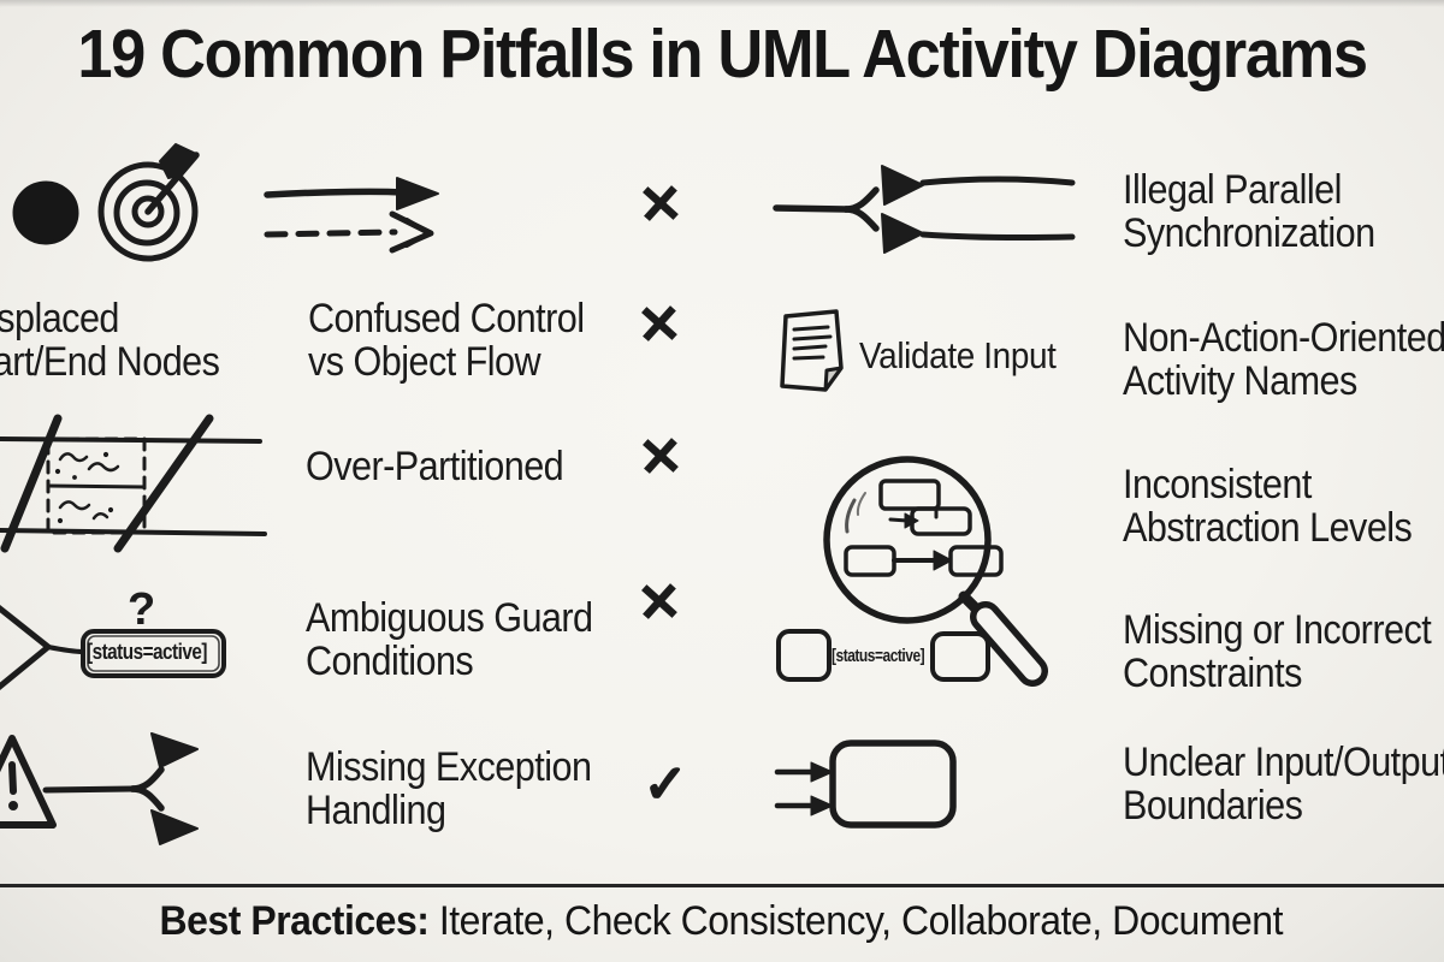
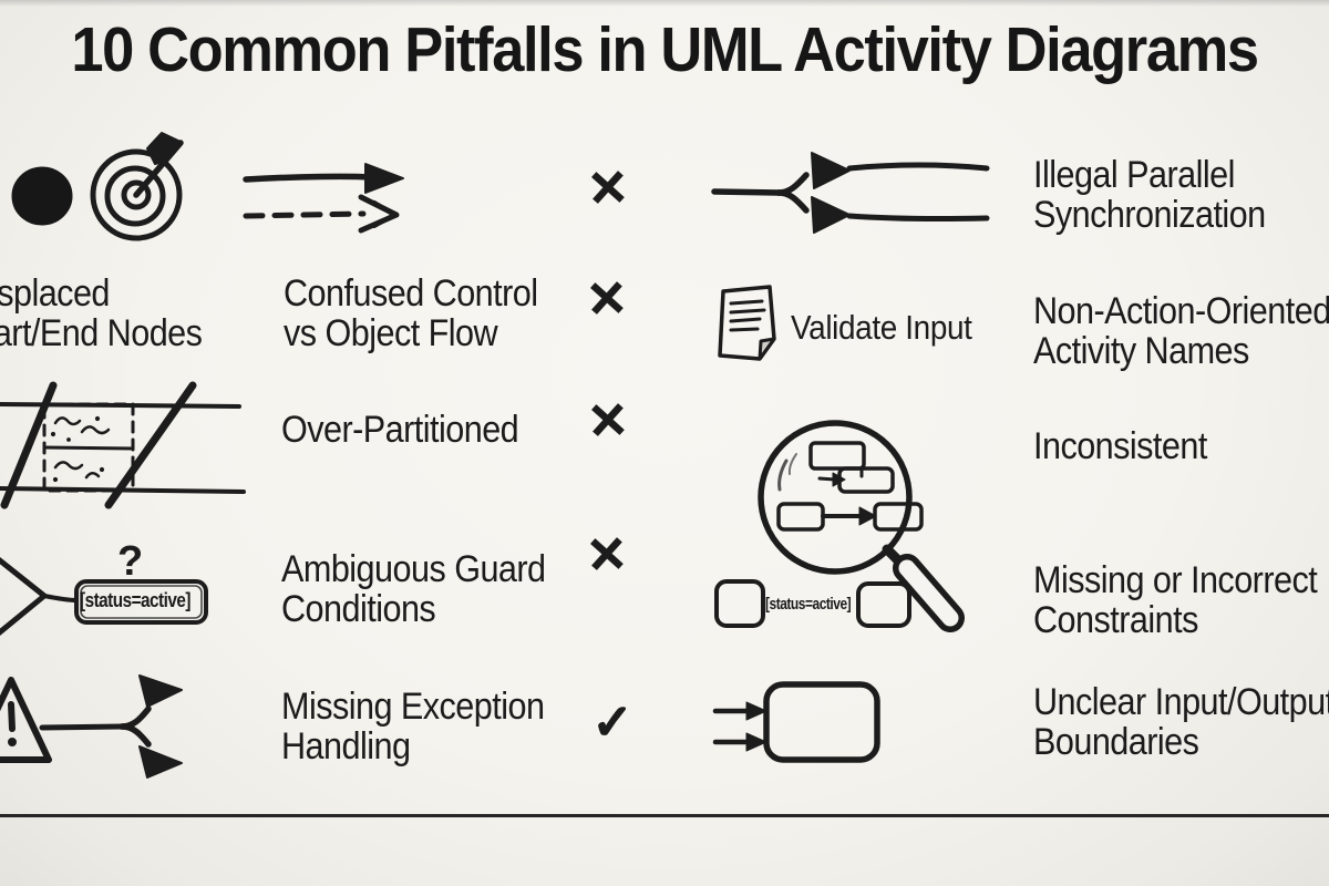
- 19 Common Pitfalls in UML Activity Diagrams
+ 10 Common Pitfalls in UML Activity Diagrams
  ✓
  splaced
  art/End Nodes
  Confused Control
  vs Object Flow
  Over-Partitioned
  Ambiguous Guard
  Conditions
  Missing Exception
  Handling
  Illegal Parallel
  Synchronization
  Non-Action-Oriented
  Activity Names
  Inconsistent
- Abstraction Levels
  Missing or Incorrect
  Constraints
  Unclear Input/Outpu
  Boundaries
  Validate Input
  ?
  [status=active]
  [status=active]
- Best Practices: Iterate, Check Consistency, Collaborate, Document
